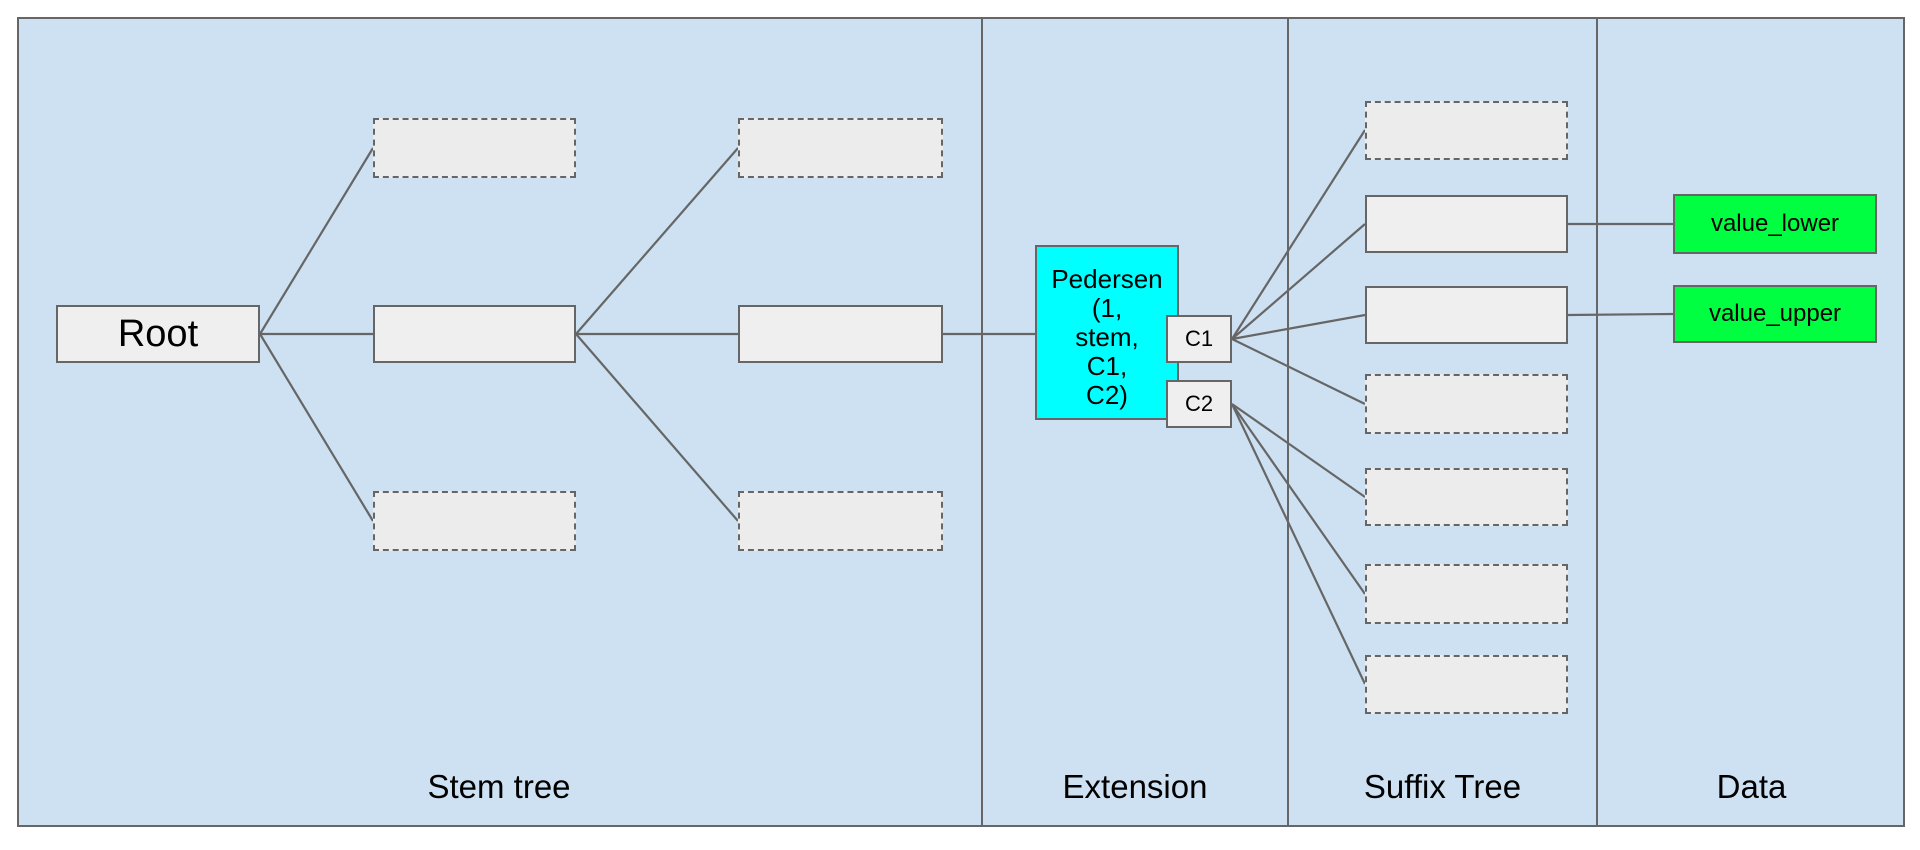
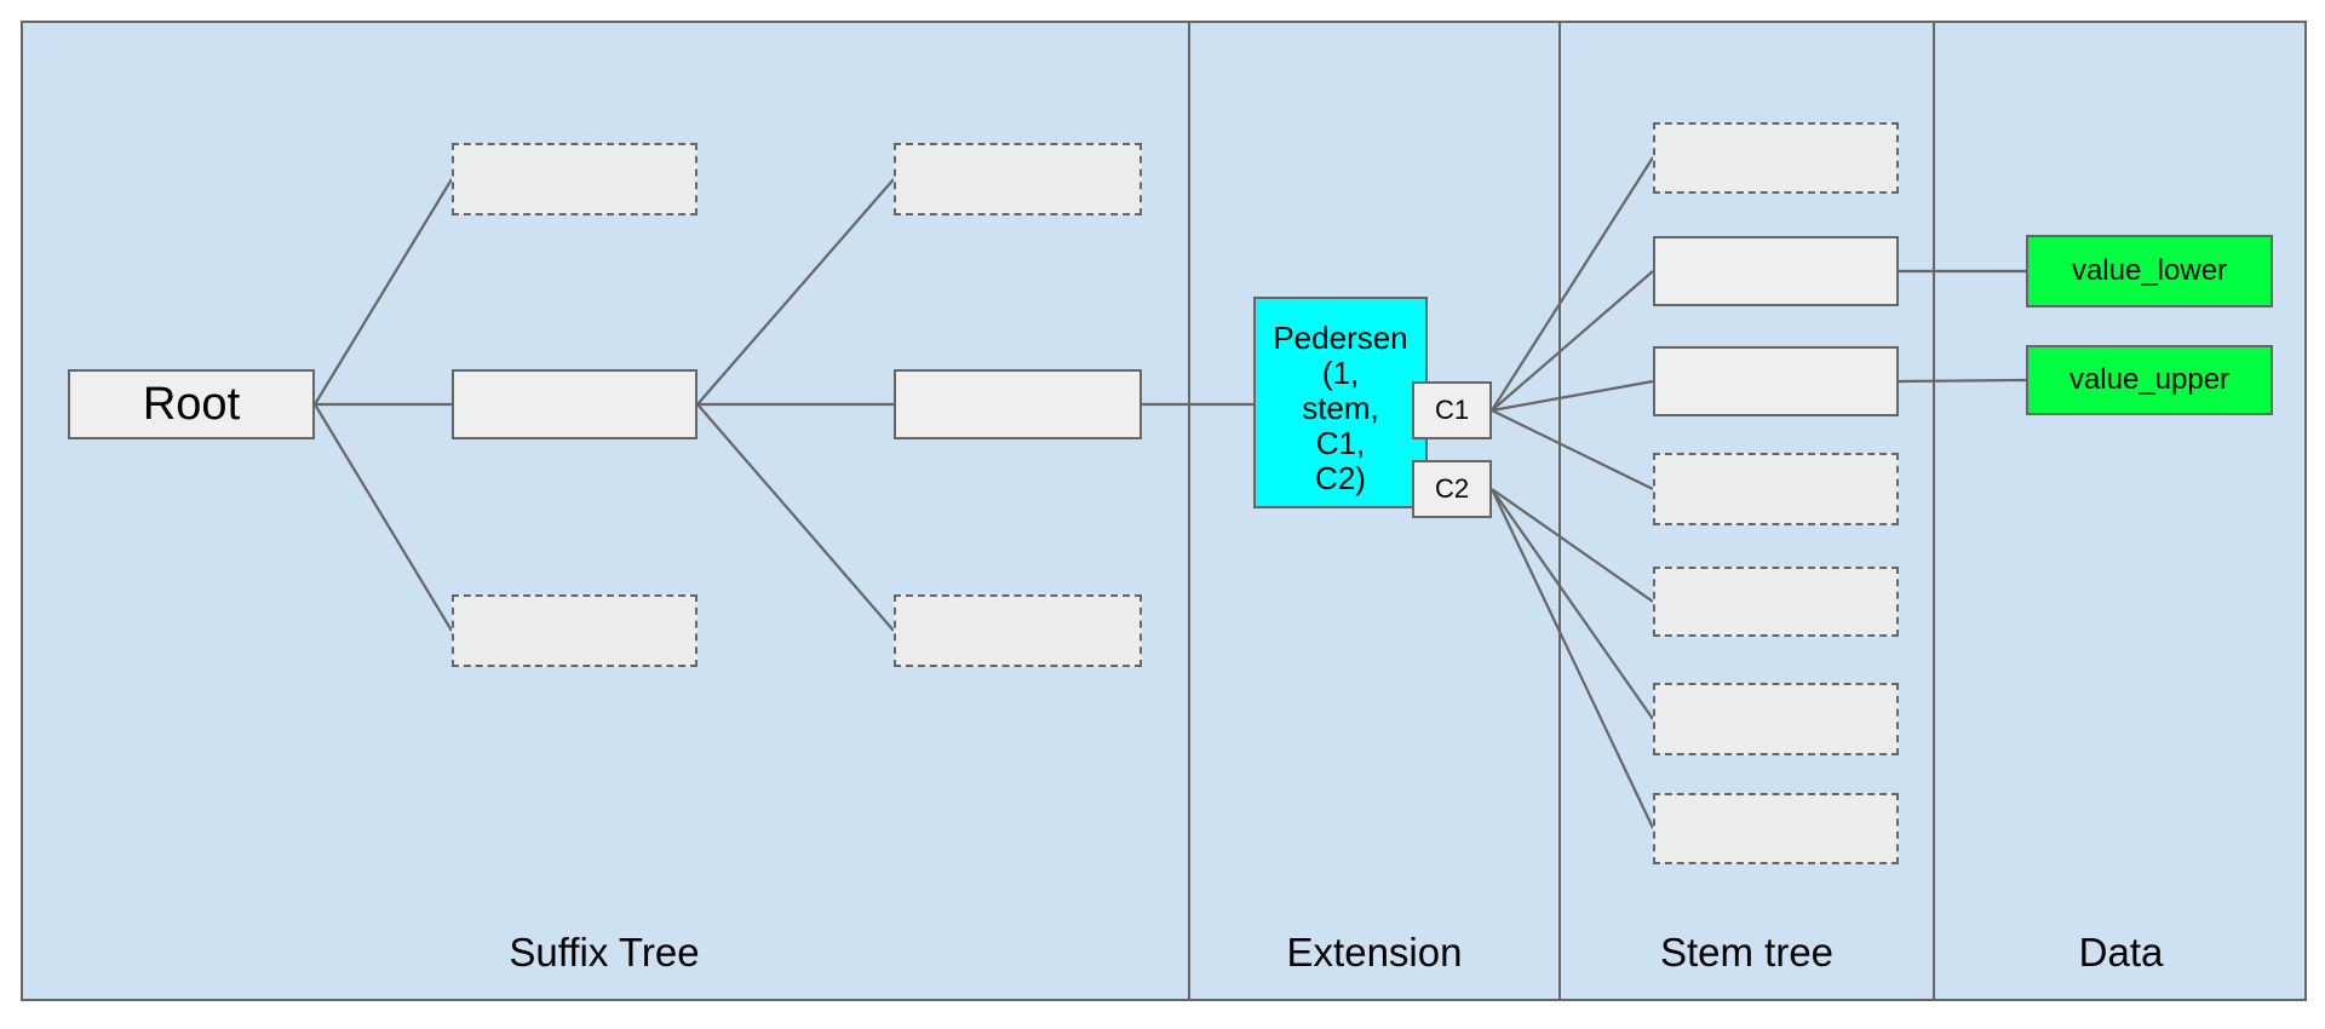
  Root
  Pedersen
  (1,
  stem,
  C1,
  C2)
  C1
  C2
  value_lower
  value_upper
- Stem tree
+ Suffix Tree
  Extension
- Suffix Tree
+ Stem tree
  Data
